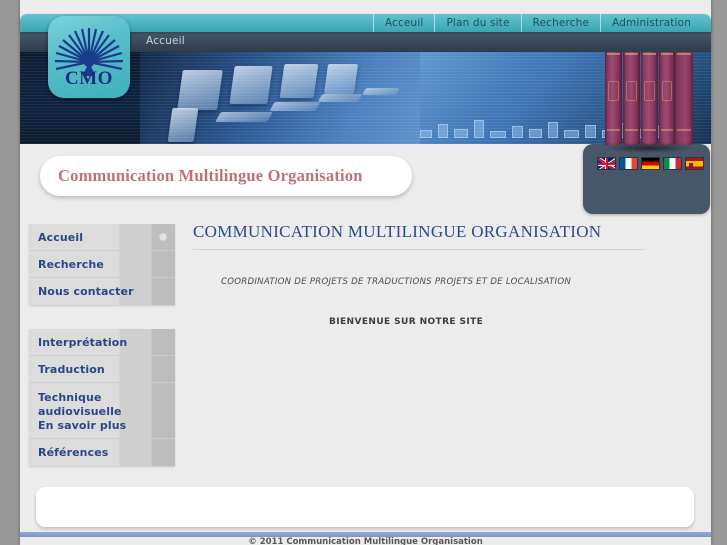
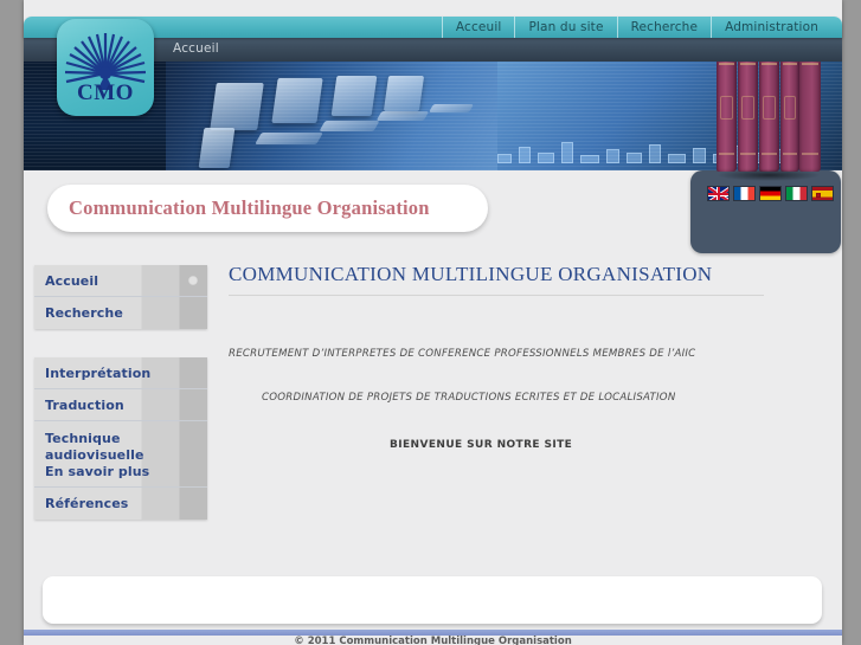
  Acceuil
  Plan du site
  Recherche
  Administration
  Accueil
  CMO
  Communication Multilingue Organisation
  Accueil
  Recherche
- Nous contacter
  Interprétation
  Traduction
  Technique
  audiovisuelle
  En savoir plus
  Références
  COMMUNICATION MULTILINGUE ORGANISATION
+ RECRUTEMENT D’INTERPRETES DE CONFERENCE PROFESSIONNELS MEMBRES DE l’AIIC
- COORDINATION DE PROJETS DE TRADUCTIONS PROJETS ET DE LOCALISATION
+ COORDINATION DE PROJETS DE TRADUCTIONS ECRITES ET DE LOCALISATION
  BIENVENUE SUR NOTRE SITE
  © 2011 Communication Multilingue Organisation
